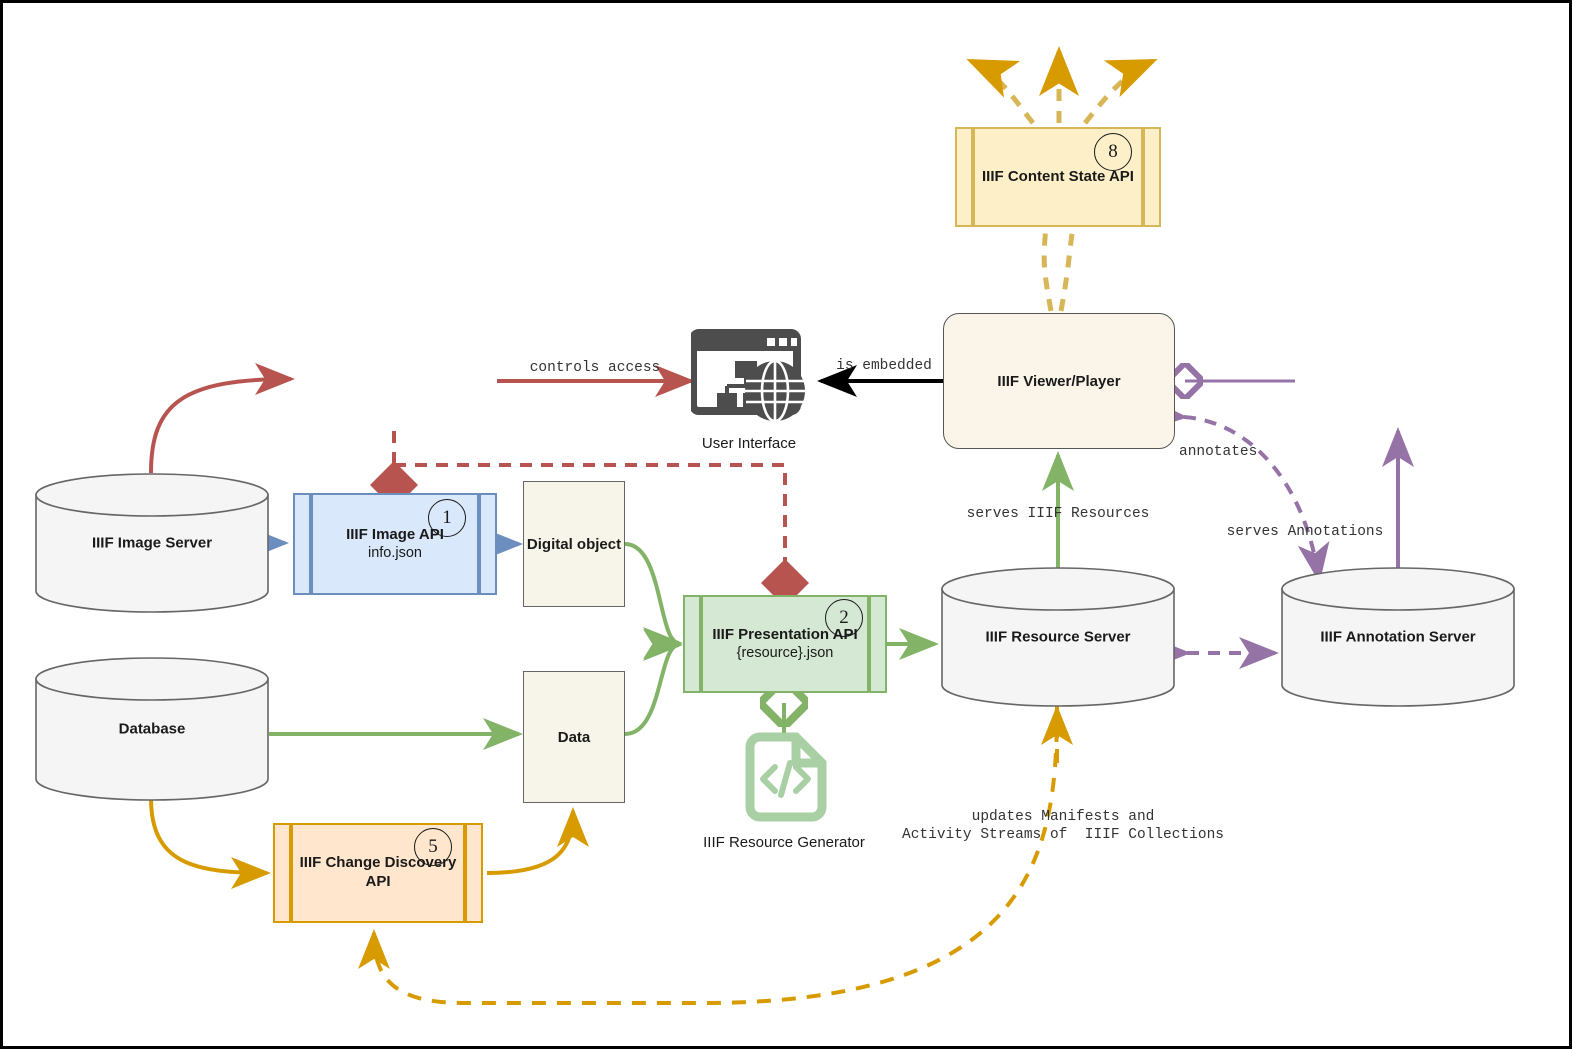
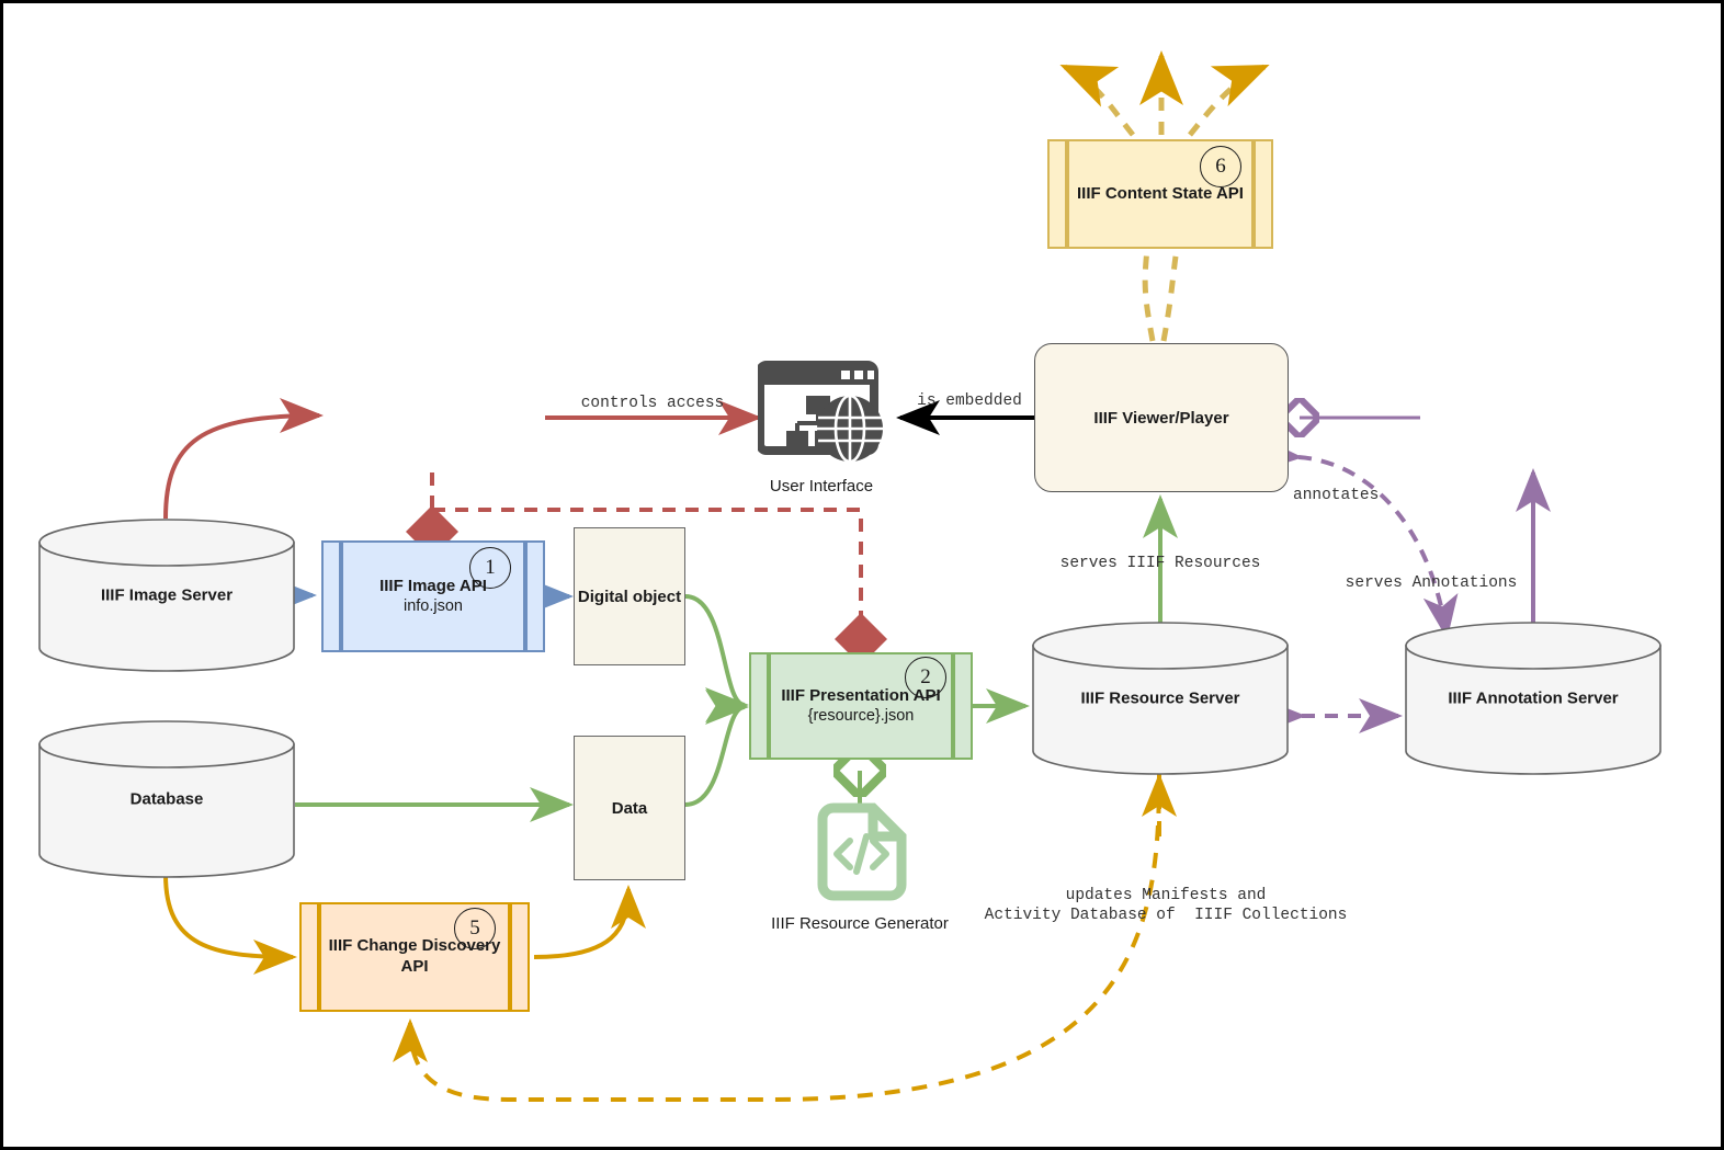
  IIIF Image Server
  Database
  IIIF Resource Server
  IIIF Annotation Server
  1
  IIIF Image API
  info.json
  2
  IIIF Presentation API
  {resource}.json
  5
  IIIF Change Discovery API
- 8
+ 6
  IIIF Content State API
  Digital object
  Data
  IIIF Viewer/Player
  User Interface
  IIIF Resource Generator
  controls access
  is embedded
  serves IIIF Resources
  annotates
  serves Annotations
  updates Manifests and
- Activity Streams of IIIF Collections
+ Activity Database of IIIF Collections
